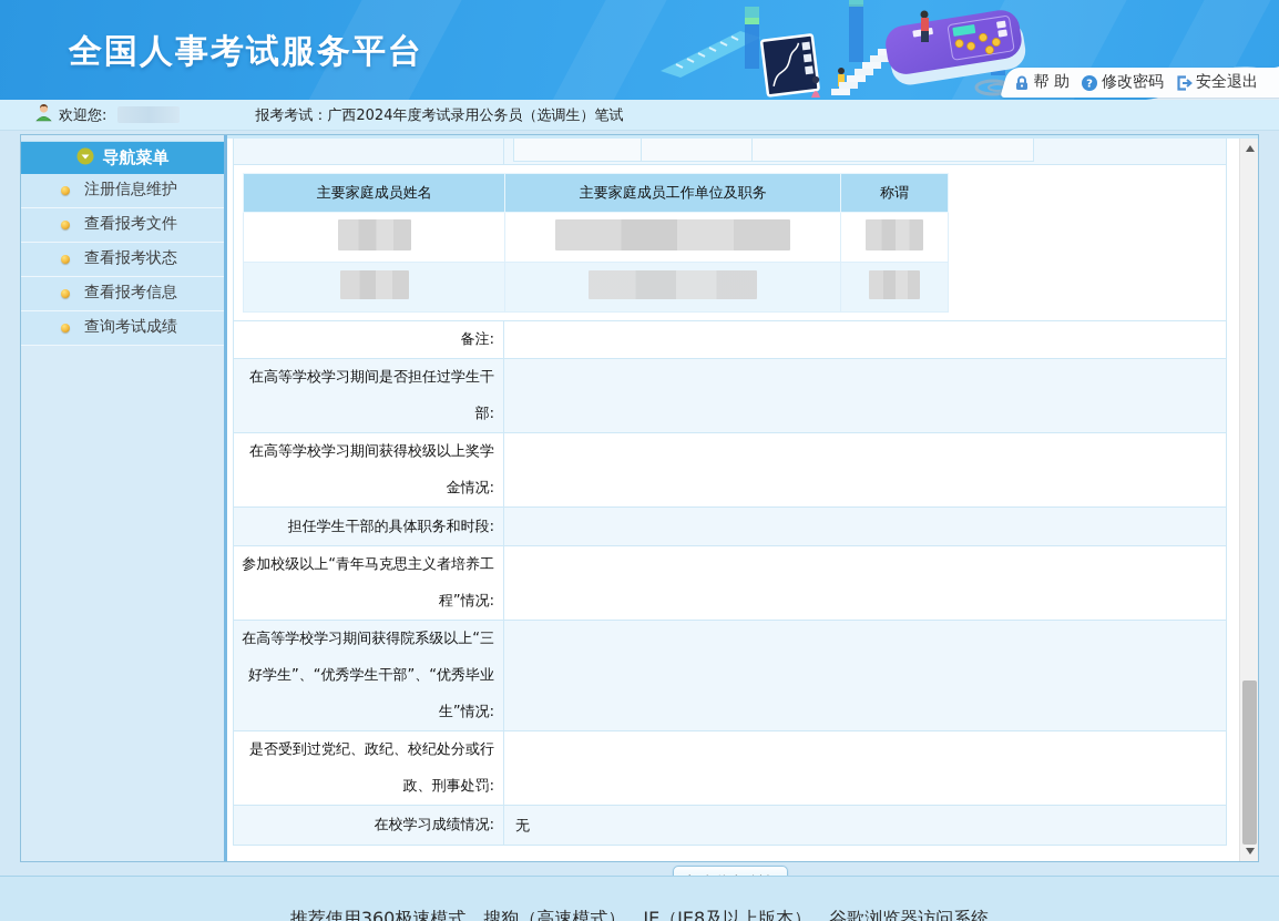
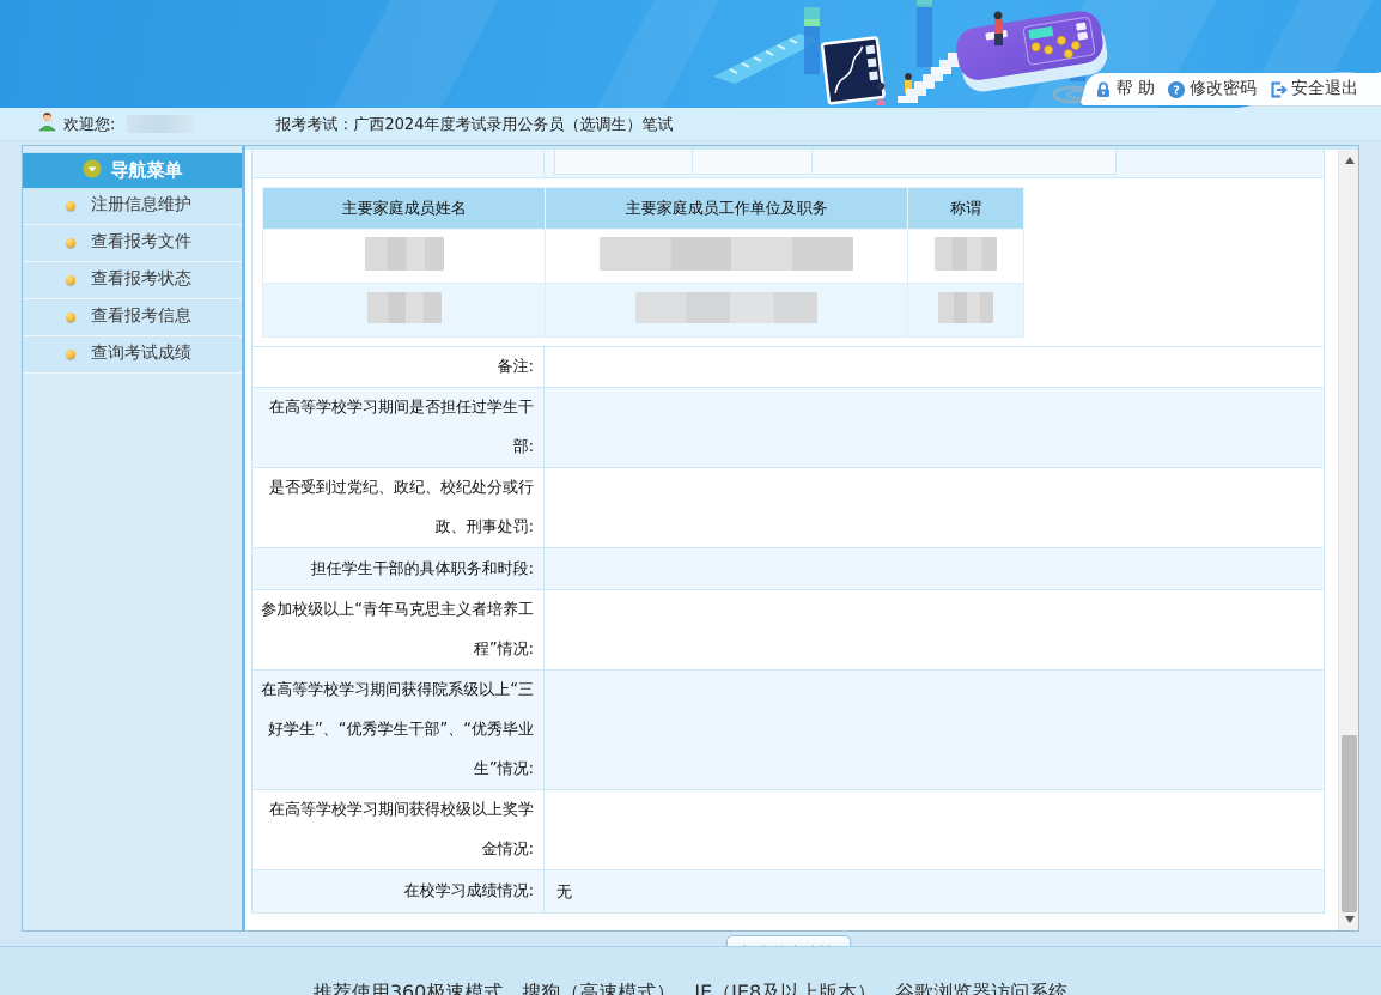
- 全国人事考试服务平台
  帮 助
  ?
  修改密码
  安全退出
  欢迎您:
  报考考试：广西2024年度考试录用公务员（选调生）笔试
  导航菜单
  注册信息维护
  查看报考文件
  查看报考状态
  查看报考信息
  查询考试成绩
  主要家庭成员姓名	主要家庭成员工作单位及职务	称谓
  备注:
  在高等学校学习期间是否担任过学生干部:
- 在高等学校学习期间获得校级以上奖学金情况:
+ 是否受到过党纪、政纪、校纪处分或行政、刑事处罚:
  担任学生干部的具体职务和时段:
  参加校级以上“青年马克思主义者培养工程”情况:
  在高等学校学习期间获得院系级以上“三好学生”、“优秀学生干部”、“优秀毕业生”情况:
- 是否受到过党纪、政纪、校纪处分或行政、刑事处罚:
+ 在高等学校学习期间获得校级以上奖学金情况:
  在校学习成绩情况:
  无
  推荐使用360极速模式、搜狗（高速模式）、IE（IE8及以上版本）、谷歌浏览器访问系统
